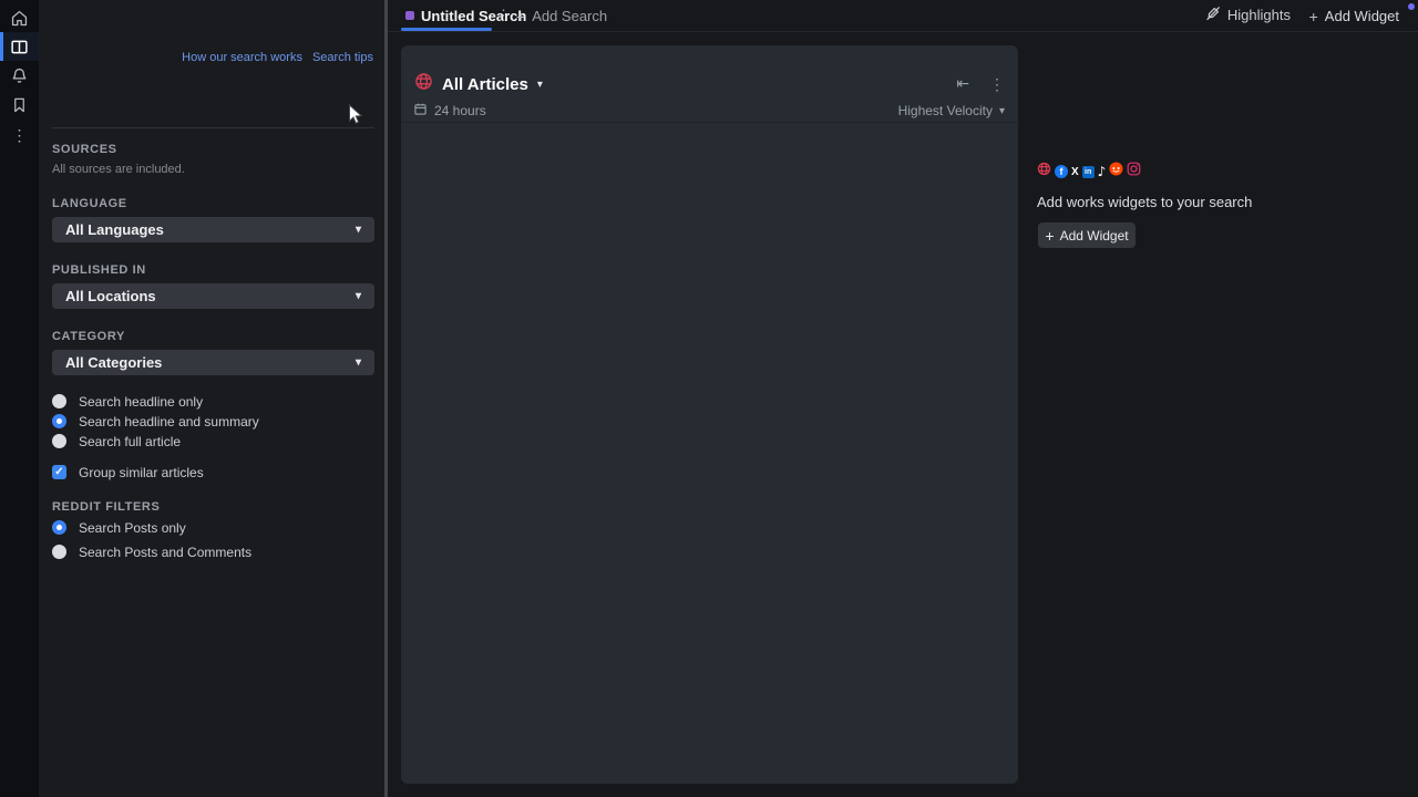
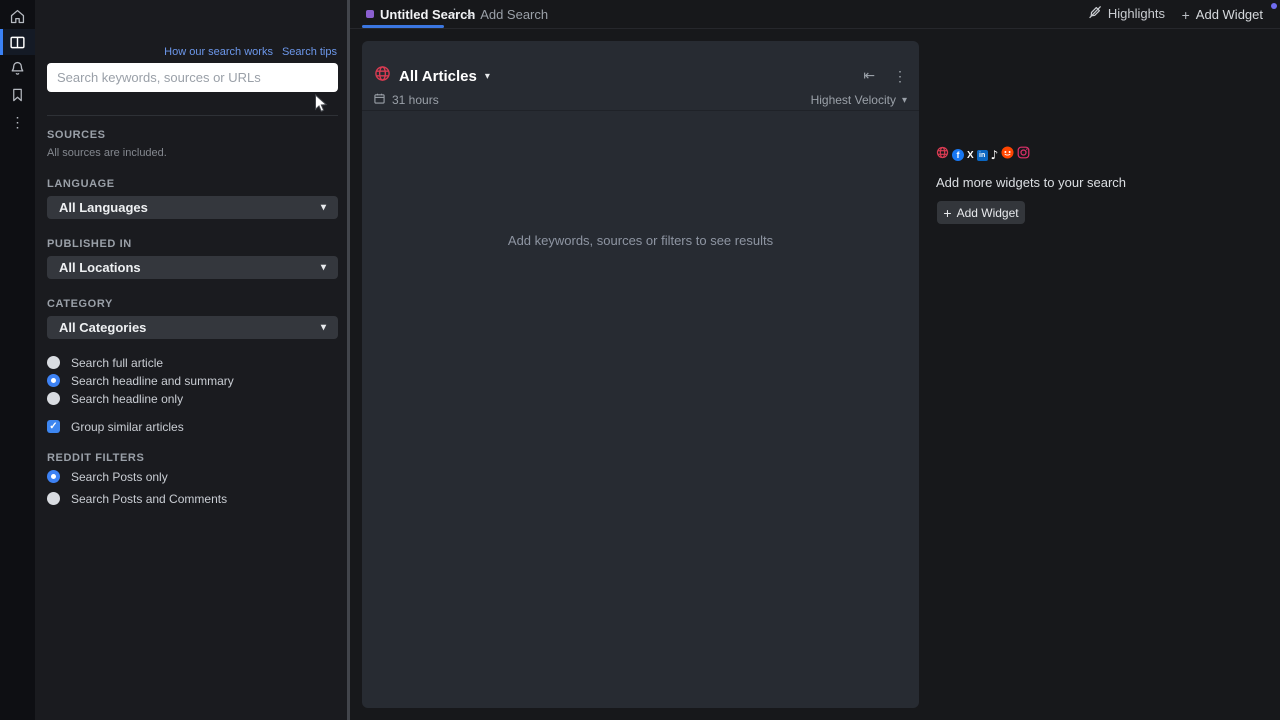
  ⋮
  How our search works
  Search tips
+ Search keywords, sources or URLs
  SOURCES
  All sources are included.
  LANGUAGE
  All Languages
  ▾
  PUBLISHED IN
  All Locations
  ▾
  CATEGORY
  All Categories
  ▾
- Search headline only
+ Search full article
  Search headline and summary
- Search full article
+ Search headline only
  ✓
  Group similar articles
  REDDIT FILTERS
  Search Posts only
  Search Posts and Comments
  Untitled Search
  ⋮
  +
  Add Search
  Highlights
  +
  Add Widget
  All Articles
  ▾
  ⇤
  ⋮
- 24 hours
+ 31 hours
  Highest Velocity
  ▾
+ Add keywords, sources or filters to see results
  f
  X
  ♪
- Add works widgets to your search
+ Add more widgets to your search
  +
  Add Widget
